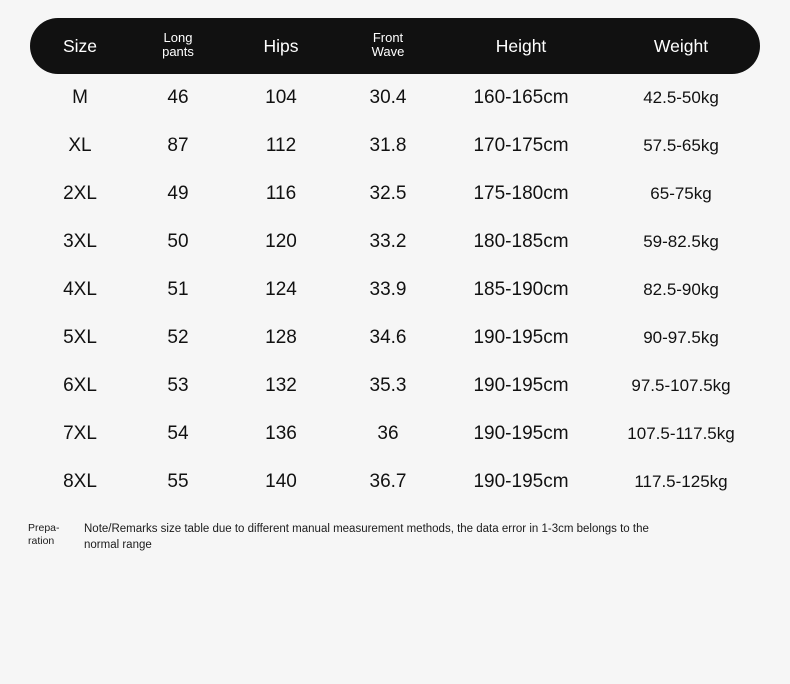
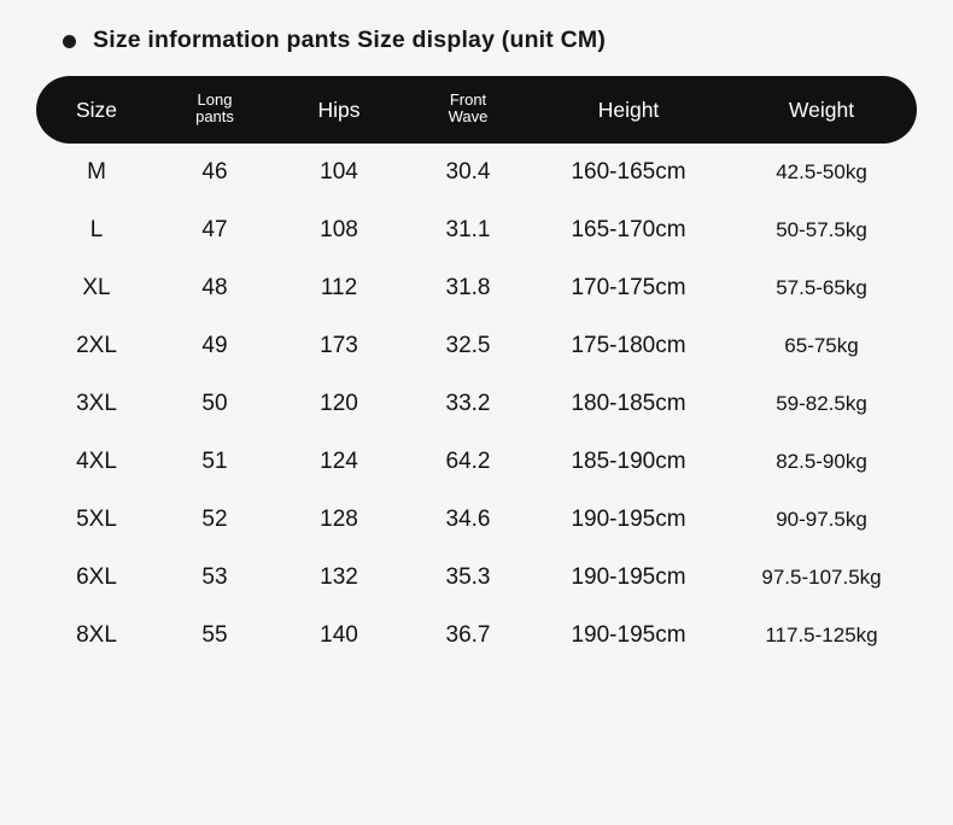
+ Size information pants Size display (unit CM)
  Size	Long pants	Hips	Front Wave	Height	Weight
  M	46	104	30.4	160-165cm	42.5-50kg
+ L	47	108	31.1	165-170cm	50-57.5kg
- XL	87	112	31.8	170-175cm	57.5-65kg
+ XL	48	112	31.8	170-175cm	57.5-65kg
- 2XL	49	116	32.5	175-180cm	65-75kg
+ 2XL	49	173	32.5	175-180cm	65-75kg
  3XL	50	120	33.2	180-185cm	59-82.5kg
- 4XL	51	124	33.9	185-190cm	82.5-90kg
+ 4XL	51	124	64.2	185-190cm	82.5-90kg
  5XL	52	128	34.6	190-195cm	90-97.5kg
  6XL	53	132	35.3	190-195cm	97.5-107.5kg
- 7XL	54	136	36	190-195cm	107.5-117.5kg
  8XL	55	140	36.7	190-195cm	117.5-125kg
- Prepa-
- ration
- Note/Remarks size table due to different manual measurement methods, the data error in 1-3cm belongs to the normal range
